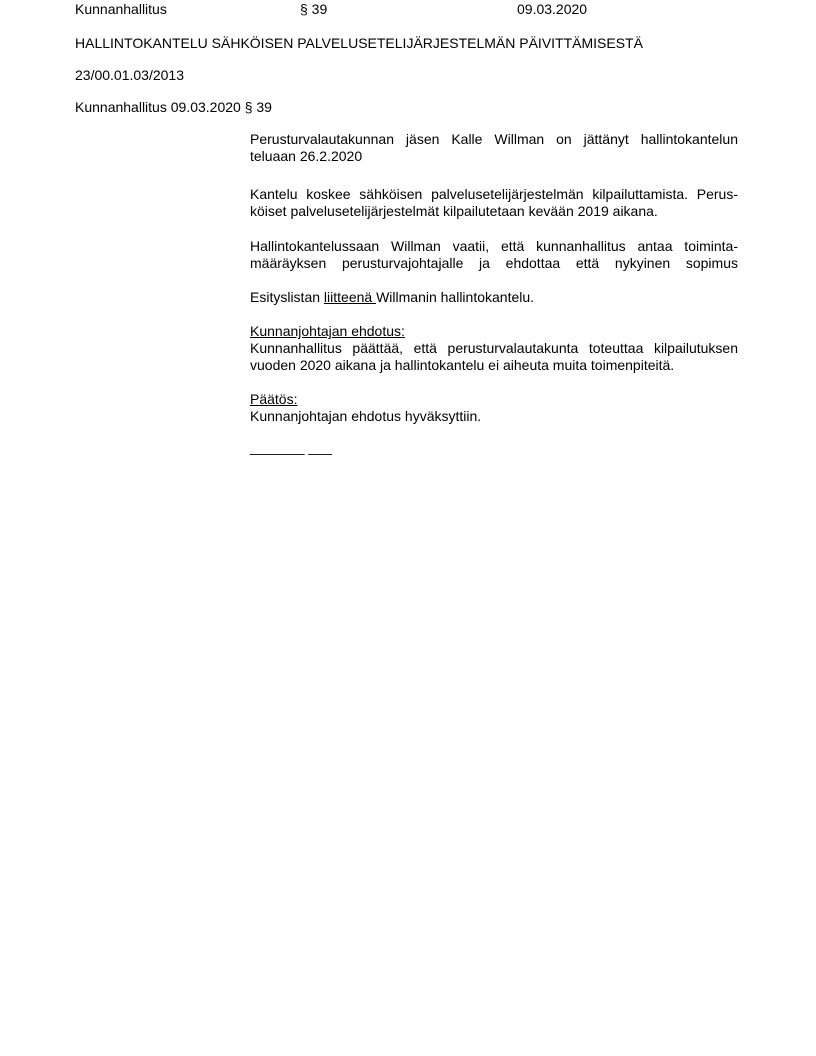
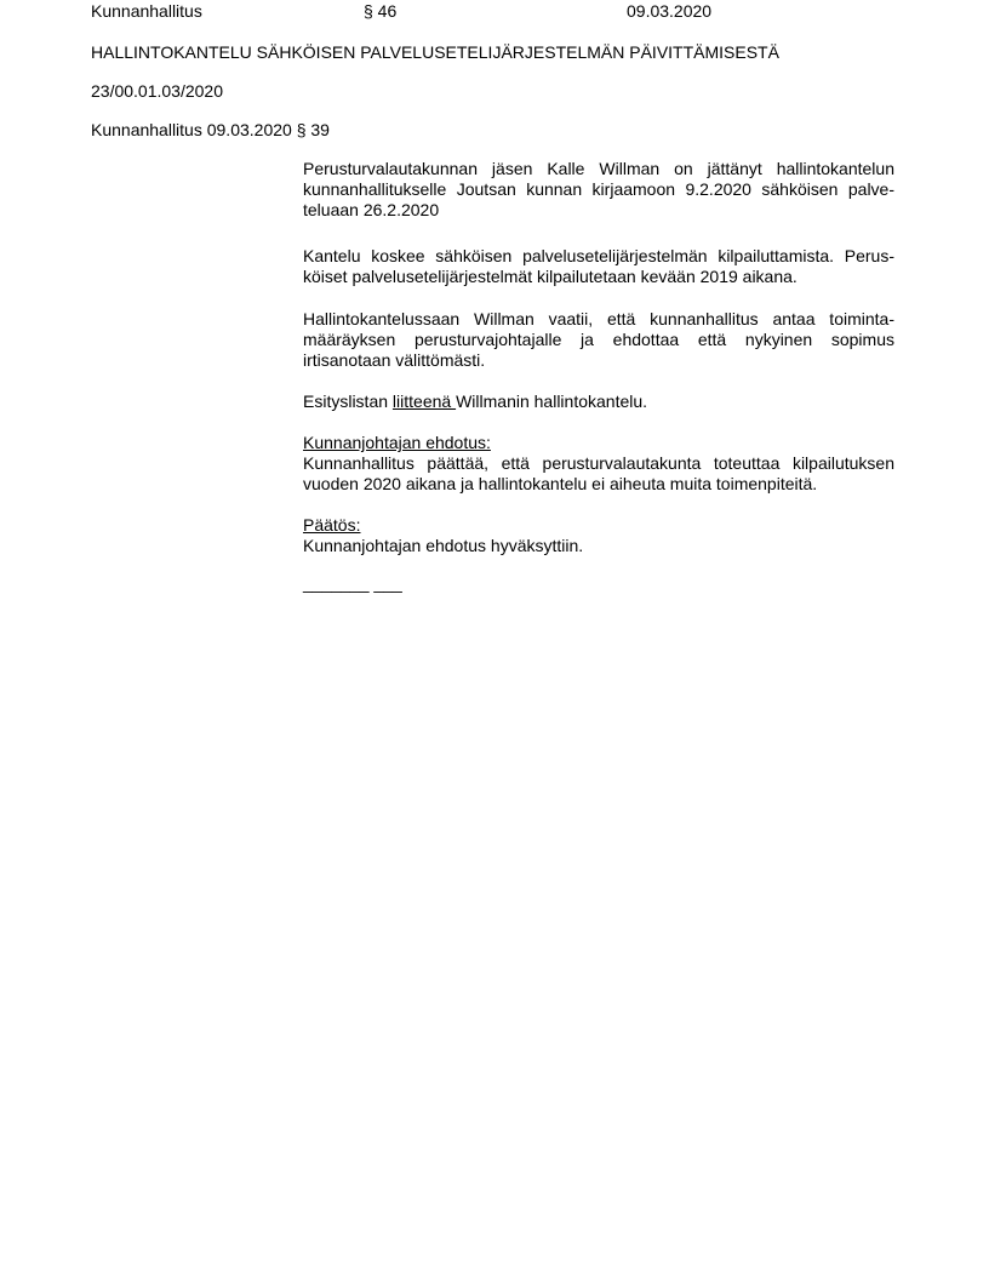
  Kunnanhallitus
- § 39
+ § 46
  09.03.2020
  HALLINTOKANTELU SÄHKÖISEN PALVELUSETELIJÄRJESTELMÄN PÄIVITTÄMISESTÄ
- 23/00.01.03/2013
+ 23/00.01.03/2020
  Kunnanhallitus 09.03.2020 § 39
  Perusturvalautakunnan jäsen Kalle Willman on jättänyt hallintokantelun
+ kunnanhallitukselle Joutsan kunnan kirjaamoon 9.2.2020 sähköisen palve-
  teluaan 26.2.2020
  Kantelu koskee sähköisen palvelusetelijärjestelmän kilpailuttamista. Perus-
  köiset palvelusetelijärjestelmät kilpailutetaan kevään 2019 aikana.
  Hallintokantelussaan Willman vaatii, että kunnanhallitus antaa toiminta-
  määräyksen perusturvajohtajalle ja ehdottaa että nykyinen sopimus
+ irtisanotaan välittömästi.
  Esityslistan liitteenä Willmanin hallintokantelu.
  Kunnanjohtajan ehdotus:
  Kunnanhallitus päättää, että perusturvalautakunta toteuttaa kilpailutuksen
  vuoden 2020 aikana ja hallintokantelu ei aiheuta muita toimenpiteitä.
  Päätös:
  Kunnanjohtajan ehdotus hyväksyttiin.
  _______ ___
